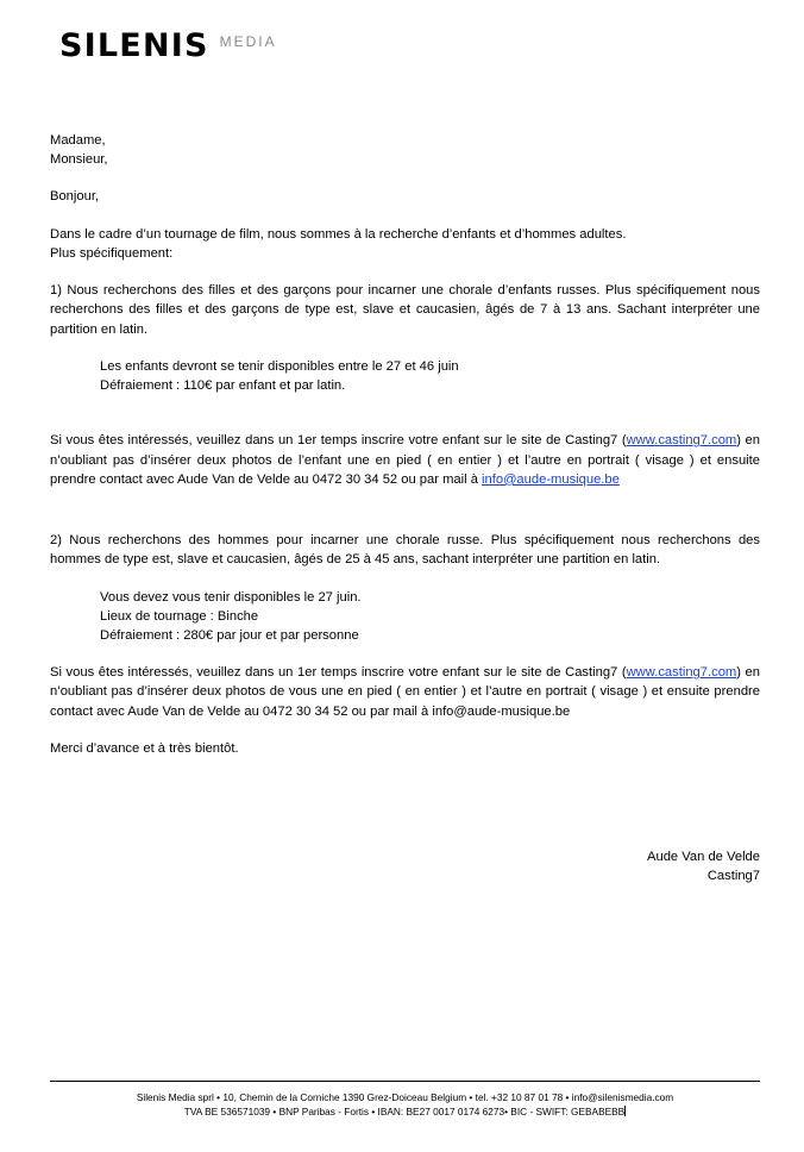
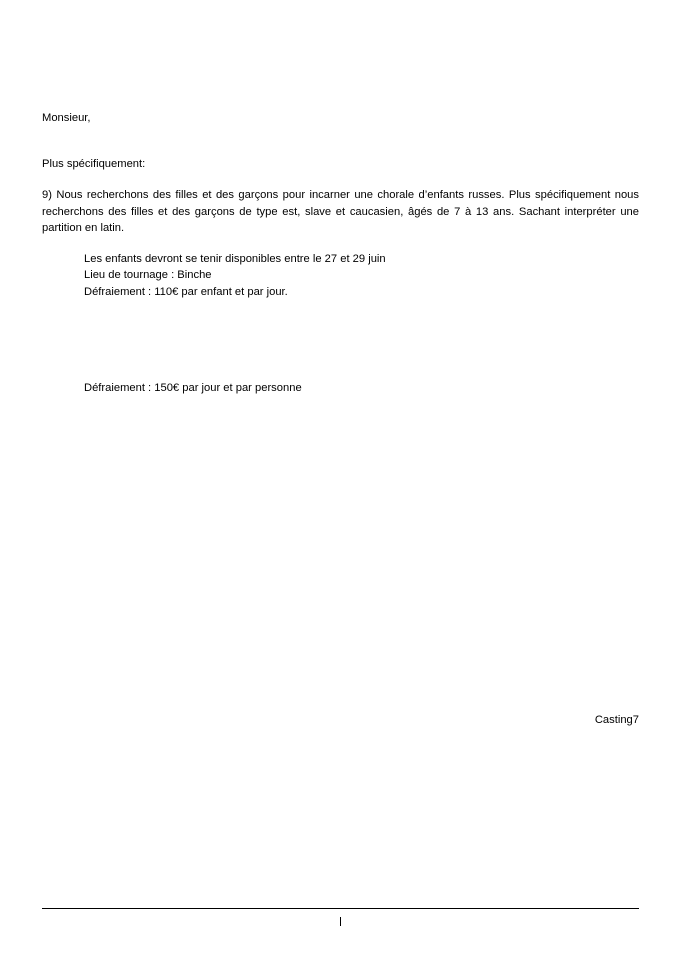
- SILENIS
- MEDIA
- Madame,
  Monsieur,
- Bonjour,
- Dans le cadre d’un tournage de film, nous sommes à la recherche d’enfants et d’hommes adultes.
  Plus spécifiquement:
- 1) Nous recherchons des filles et des garçons pour incarner une chorale d’enfants russes. Plus spécifiquement nous recherchons des filles et des garçons de type est, slave et caucasien, âgés de 7 à 13 ans. Sachant interpréter une partition en latin.
+ 9) Nous recherchons des filles et des garçons pour incarner une chorale d’enfants russes. Plus spécifiquement nous recherchons des filles et des garçons de type est, slave et caucasien, âgés de 7 à 13 ans. Sachant interpréter une partition en latin.
- Les enfants devront se tenir disponibles entre le 27 et 46 juin
+ Les enfants devront se tenir disponibles entre le 27 et 29 juin
+ Lieu de tournage : Binche
- Défraiement : 110€ par enfant et par latin.
+ Défraiement : 110€ par enfant et par jour.
- Si vous êtes intéressés, veuillez dans un 1er temps inscrire votre enfant sur le site de Casting7 (www.casting7.com) en n’oubliant pas d’insérer deux photos de l’enfant une en pied ( en entier ) et l’autre en portrait ( visage ) et ensuite prendre contact avec Aude Van de Velde au 0472 30 34 52 ou par mail à info@aude-musique.be
- 2) Nous recherchons des hommes pour incarner une chorale russe. Plus spécifiquement nous recherchons des hommes de type est, slave et caucasien, âgés de 25 à 45 ans, sachant interpréter une partition en latin.
- Vous devez vous tenir disponibles le 27 juin.
- Lieux de tournage : Binche
- Défraiement : 280€ par jour et par personne
+ Défraiement : 150€ par jour et par personne
- Si vous êtes intéressés, veuillez dans un 1er temps inscrire votre enfant sur le site de Casting7 (www.casting7.com) en n’oubliant pas d’insérer deux photos de vous une en pied ( en entier ) et l’autre en portrait ( visage ) et ensuite prendre contact avec Aude Van de Velde au 0472 30 34 52 ou par mail à info@aude-musique.be
- Merci d’avance et à très bientôt.
- Aude Van de Velde
  Casting7
- Silenis Media sprl • 10, Chemin de la Corniche 1390 Grez-Doiceau Belgium • tel. +32 10 87 01 78 • info@silenismedia.com
- TVA BE 536571039 • BNP Paribas - Fortis • IBAN: BE27 0017 0174 6273• BIC - SWIFT: GEBABEBB
